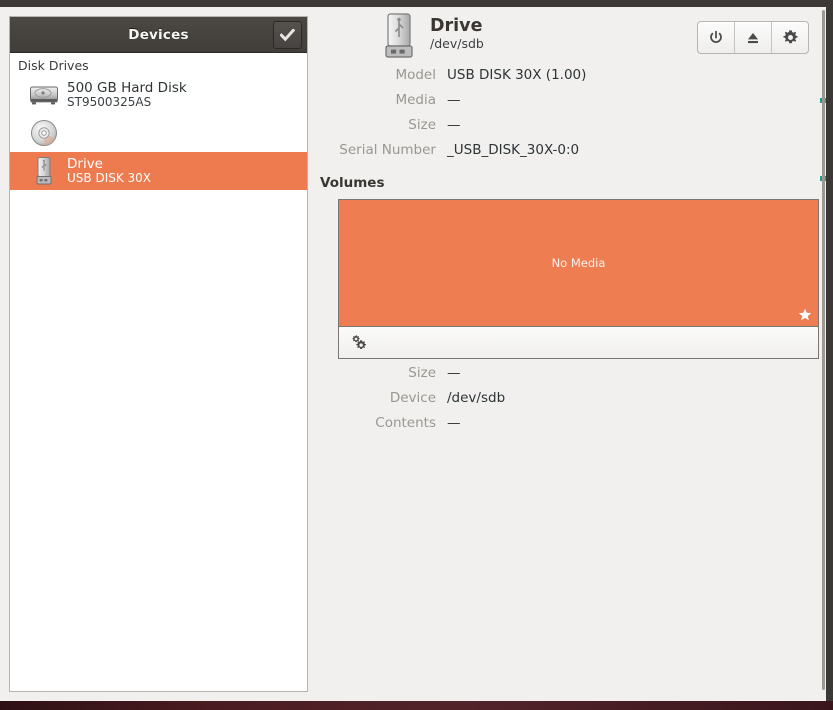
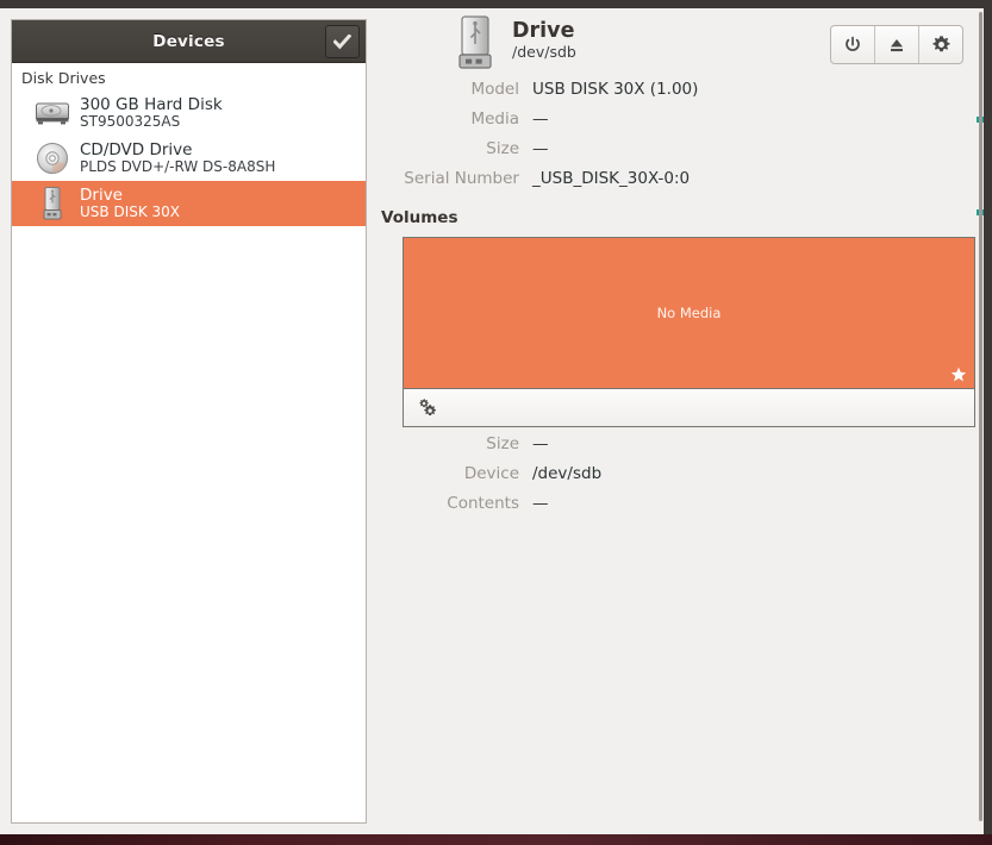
  Devices
  Disk Drives
- 500 GB Hard Disk
+ 300 GB Hard Disk
  ST9500325AS
+ CD/DVD Drive
+ PLDS DVD+/-RW DS-8A8SH
  Drive
  USB DISK 30X
  Drive
  /dev/sdb
  Model
  USB DISK 30X (1.00)
  Media
  —
  Size
  —
  Serial Number
  _USB_DISK_30X-0:0
  Volumes
  No Media
  Size
  —
  Device
  /dev/sdb
  Contents
  —
